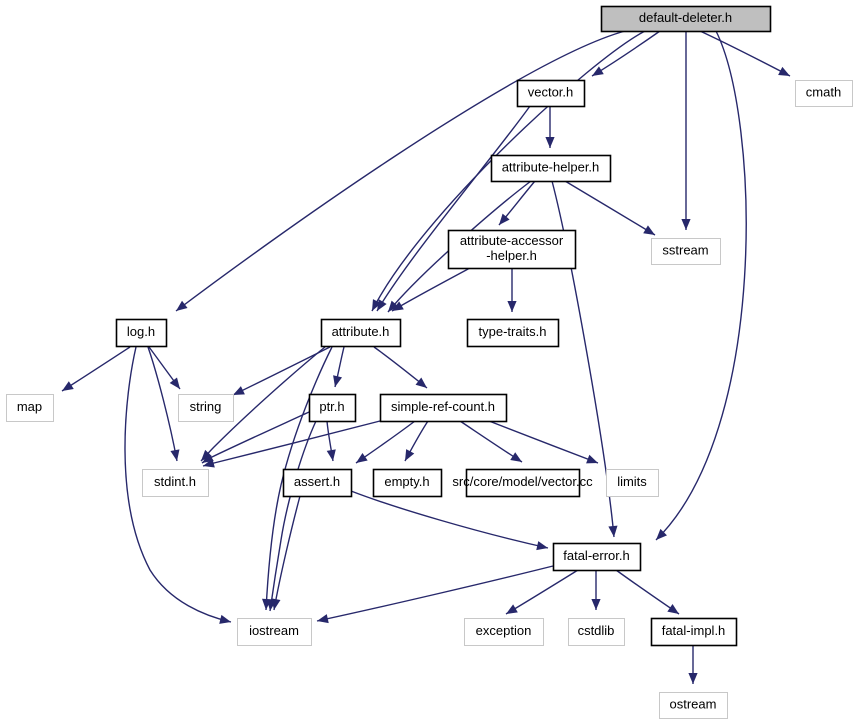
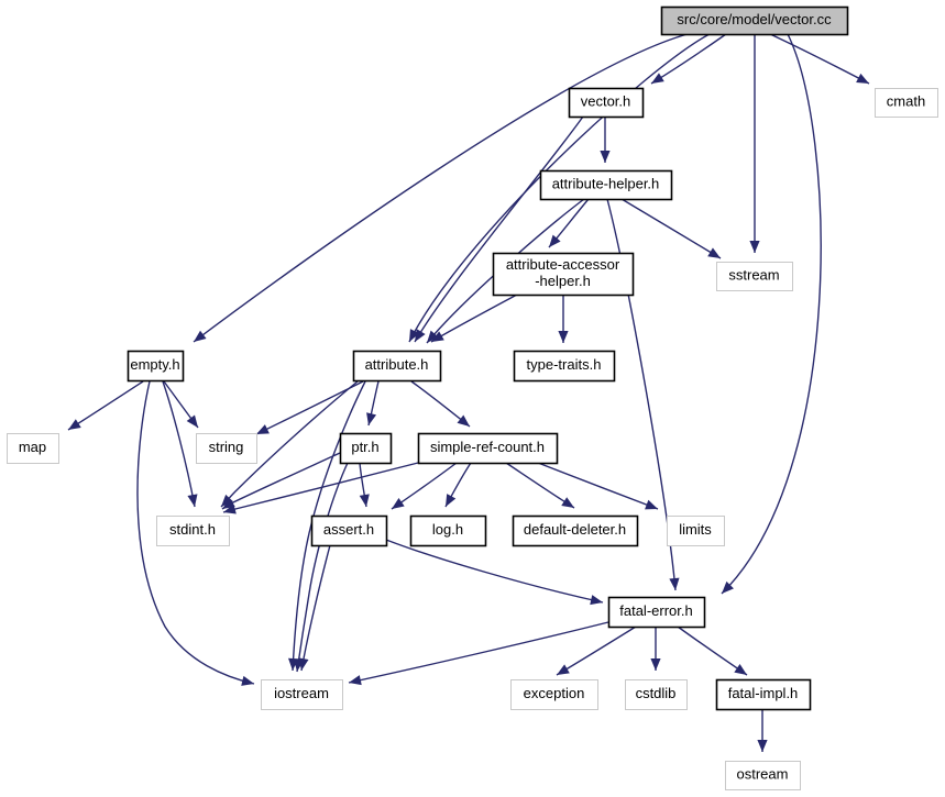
- default-deleter.h
+ src/core/model/vector.cc
  vector.h
  cmath
  attribute-helper.h
  attribute-accessor
  -helper.h
  sstream
- log.h
+ empty.h
  attribute.h
  type-traits.h
  map
  string
  ptr.h
  simple-ref-count.h
  stdint.h
  assert.h
- empty.h
+ log.h
- src/core/model/vector.cc
+ default-deleter.h
  limits
  fatal-error.h
  iostream
  exception
  cstdlib
  fatal-impl.h
  ostream
